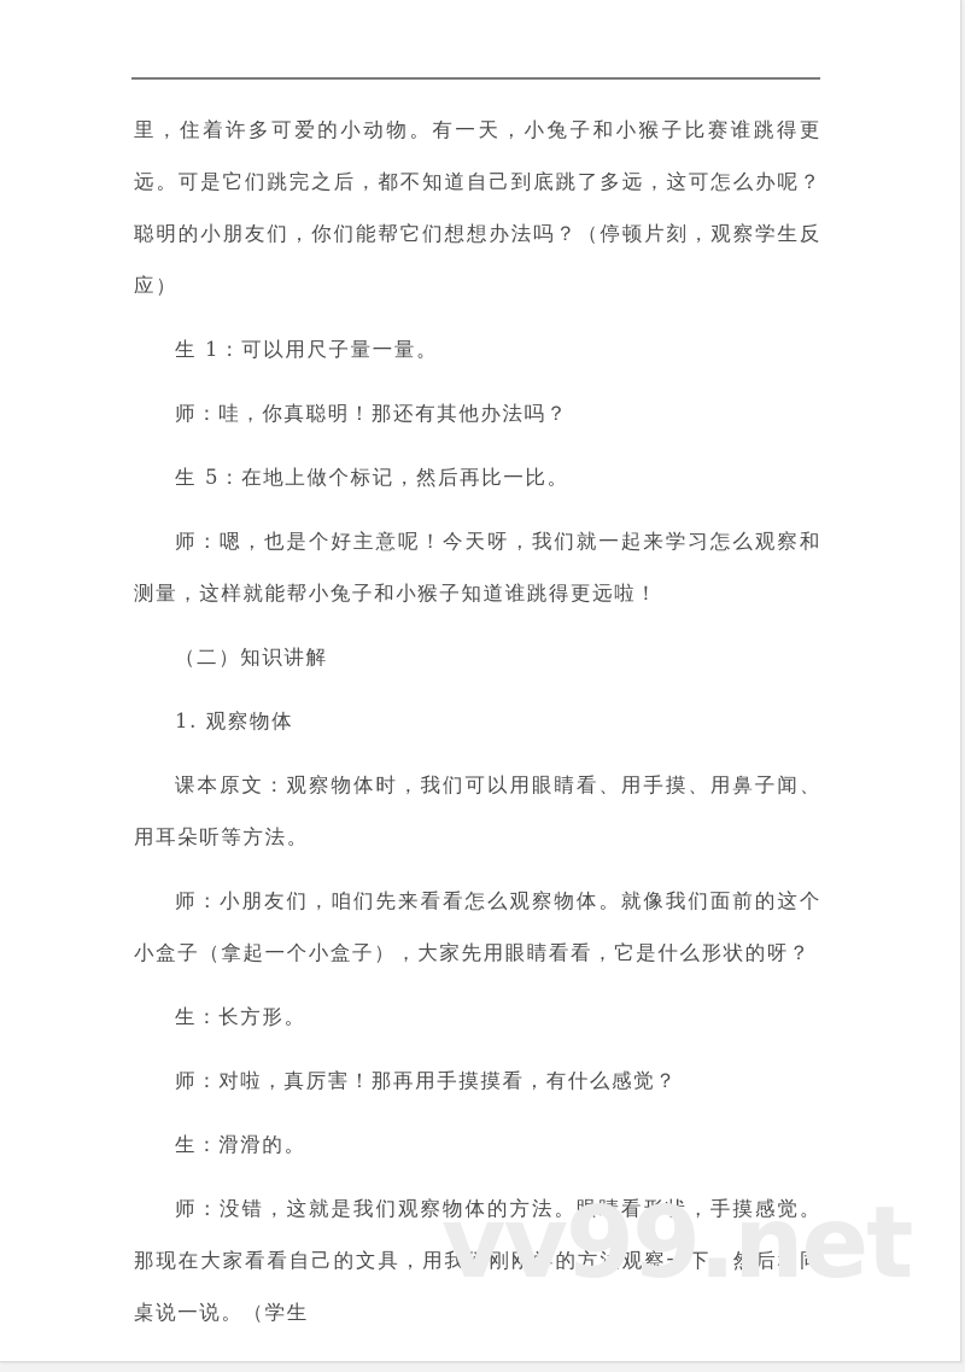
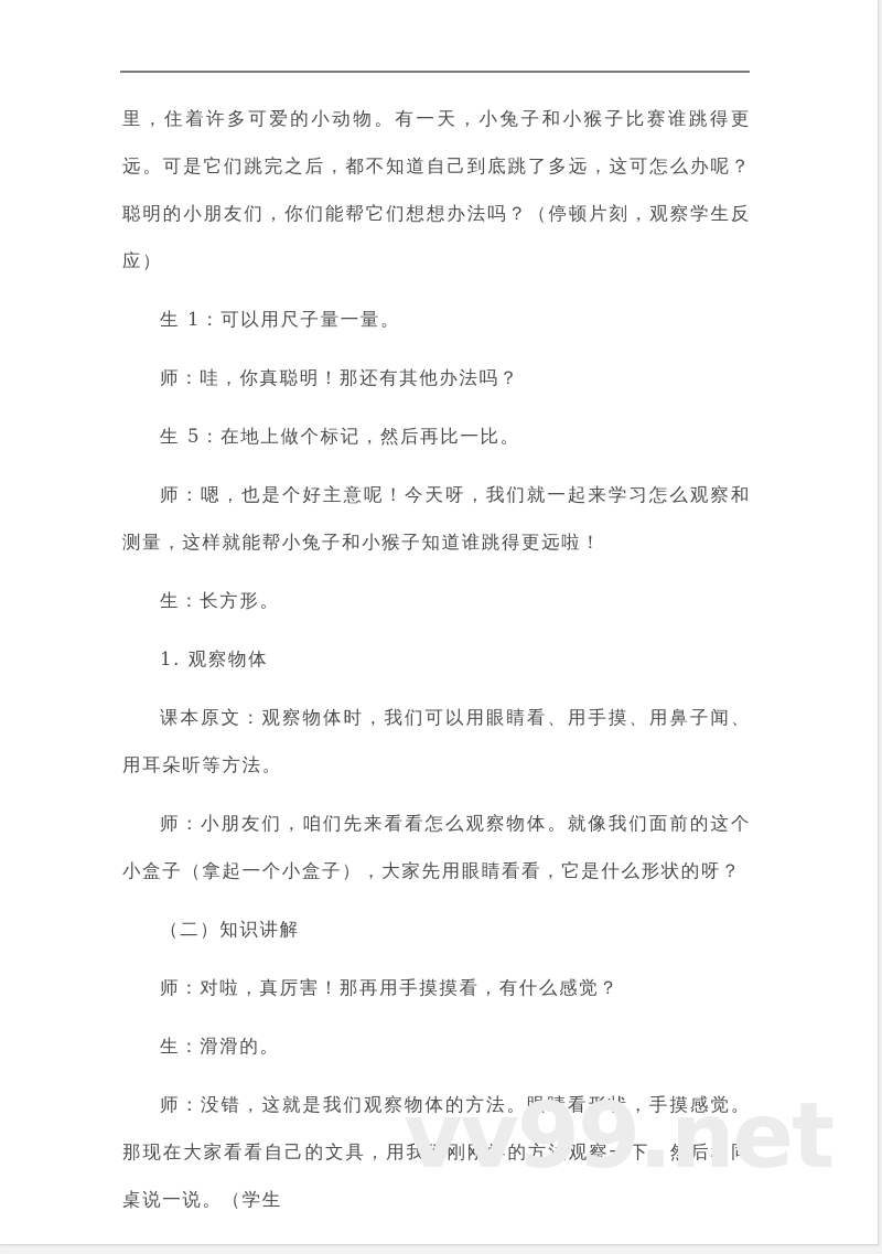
  里，住着许多可爱的小动物。有一天，小兔子和小猴子比赛谁跳得更远。可是它们跳完之后，都不知道自己到底跳了多远，这可怎么办呢？聪明的小朋友们，你们能帮它们想想办法吗？（停顿片刻，观察学生反应）
  生 1：可以用尺子量一量。
  师：哇，你真聪明！那还有其他办法吗？
  生 5：在地上做个标记，然后再比一比。
  师：嗯，也是个好主意呢！今天呀，我们就一起来学习怎么观察和测量，这样就能帮小兔子和小猴子知道谁跳得更远啦！
- （二）知识讲解
+ 生：长方形。
  1. 观察物体
  课本原文：观察物体时，我们可以用眼睛看、用手摸、用鼻子闻、用耳朵听等方法。
  师：小朋友们，咱们先来看看怎么观察物体。就像我们面前的这个小盒子（拿起一个小盒子），大家先用眼睛看看，它是什么形状的呀？
- 生：长方形。
+ （二）知识讲解
  师：对啦，真厉害！那再用手摸摸看，有什么感觉？
  生：滑滑的。
  师：没错，这就是我们观察物体的方法。眼睛看形状，手摸感觉。那现在大家看看自己的文具，用我们刚刚学的方法观察一下，然后和同桌说一说。（学生
  vv99.net
